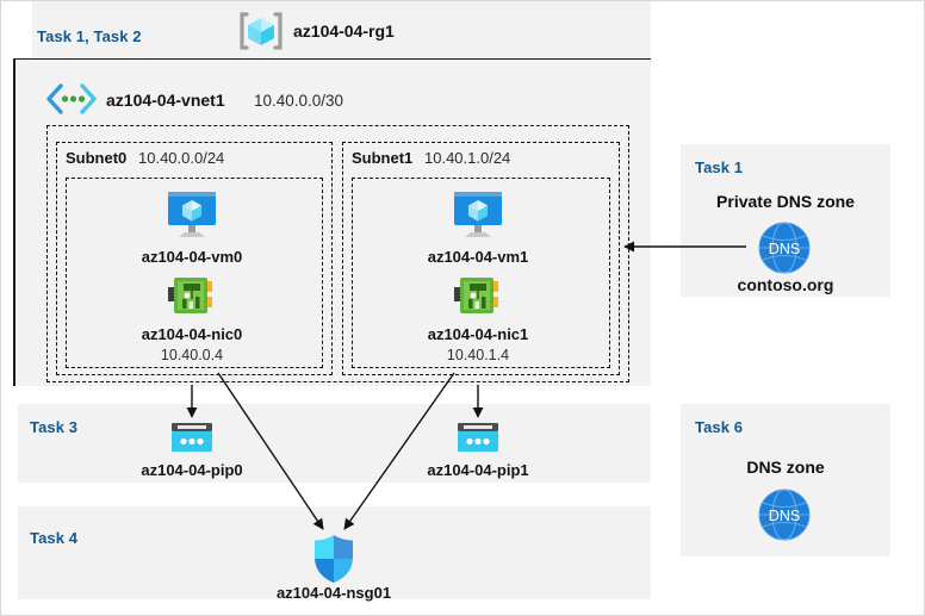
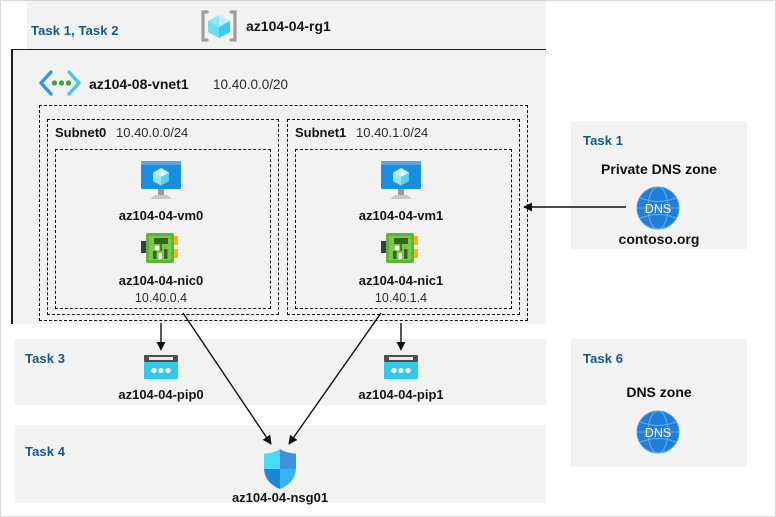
  Task 1, Task 2
  az104-04-rg1
- az104-04-vnet1
+ az104-08-vnet1
- 10.40.0.0/30
+ 10.40.0.0/20
  Subnet0
  10.40.0.0/24
  az104-04-vm0
  az104-04-nic0
  10.40.0.4
  Subnet1
  10.40.1.0/24
  az104-04-vm1
  az104-04-nic1
  10.40.1.4
  Task 3
  az104-04-pip0
  az104-04-pip1
  Task 4
  az104-04-nsg01
  Task 1
  Private DNS zone
  DNS
  contoso.org
  Task 6
  DNS zone
  DNS
